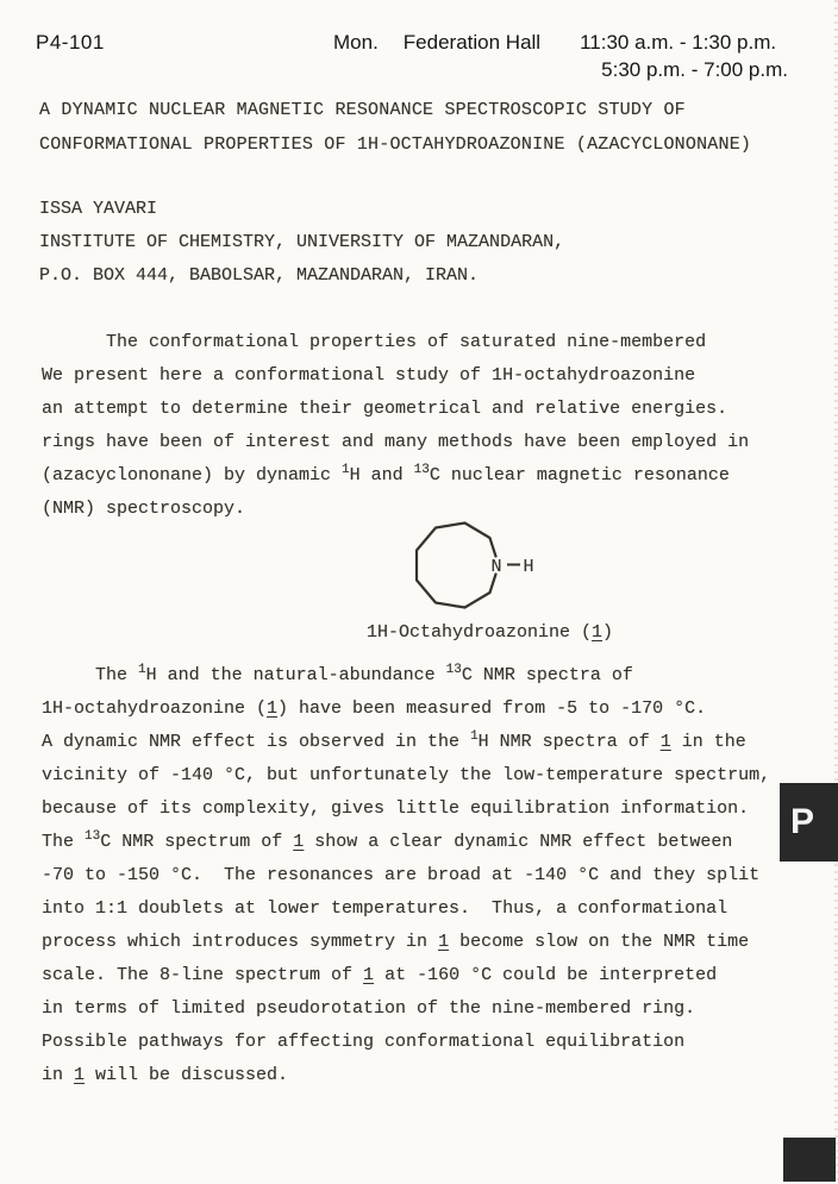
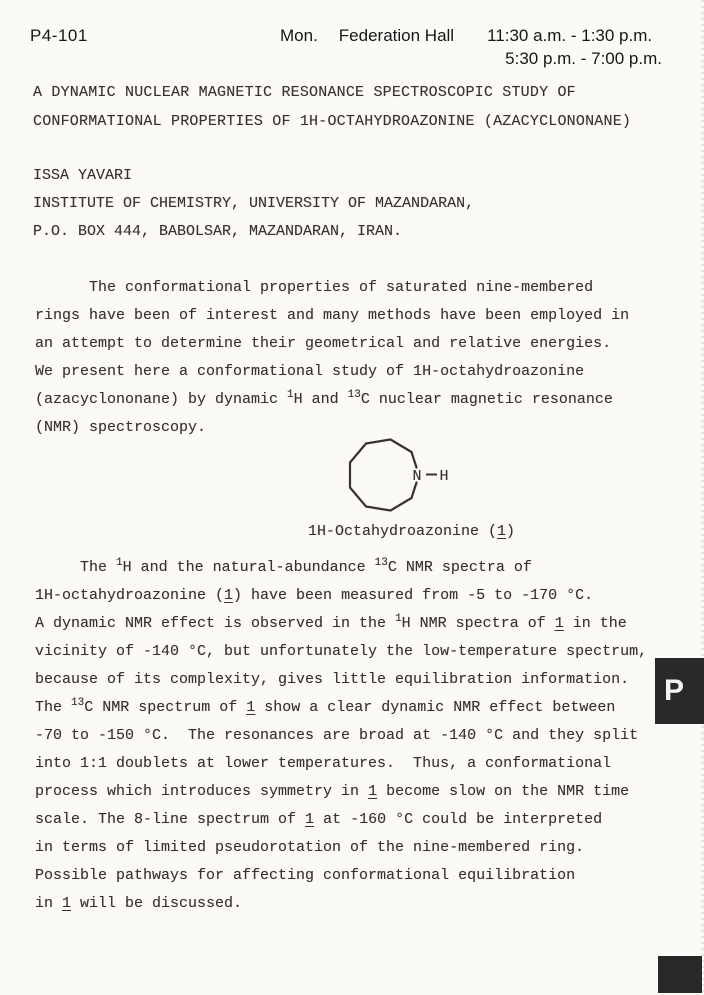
  P4-101
  Mon.
  Federation Hall
  11:30 a.m. - 1:30 p.m.
  5:30 p.m. - 7:00 p.m.
  A DYNAMIC NUCLEAR MAGNETIC RESONANCE SPECTROSCOPIC STUDY OF
  CONFORMATIONAL PROPERTIES OF 1H-OCTAHYDROAZONINE (AZACYCLONONANE)
  ISSA YAVARI
  INSTITUTE OF CHEMISTRY, UNIVERSITY OF MAZANDARAN,
  P.O. BOX 444, BABOLSAR, MAZANDARAN, IRAN.
  The conformational properties of saturated nine-membered
- We present here a conformational study of 1H-octahydroazonine
+ rings have been of interest and many methods have been employed in
  an attempt to determine their geometrical and relative energies.
- rings have been of interest and many methods have been employed in
+ We present here a conformational study of 1H-octahydroazonine
  (azacyclononane) by dynamic 1H and 13C nuclear magnetic resonance
  (NMR) spectroscopy.
  N
  H
  1H-Octahydroazonine (1)
  The 1H and the natural-abundance 13C NMR spectra of
  1H-octahydroazonine (1) have been measured from -5 to -170 °C.
  A dynamic NMR effect is observed in the 1H NMR spectra of 1 in the
  vicinity of -140 °C, but unfortunately the low-temperature spectrum,
  because of its complexity, gives little equilibration information.
  The 13C NMR spectrum of 1 show a clear dynamic NMR effect between
  -70 to -150 °C. The resonances are broad at -140 °C and they split
  into 1:1 doublets at lower temperatures. Thus, a conformational
  process which introduces symmetry in 1 become slow on the NMR time
  scale. The 8-line spectrum of 1 at -160 °C could be interpreted
  in terms of limited pseudorotation of the nine-membered ring.
  Possible pathways for affecting conformational equilibration
  in 1 will be discussed.
  P
